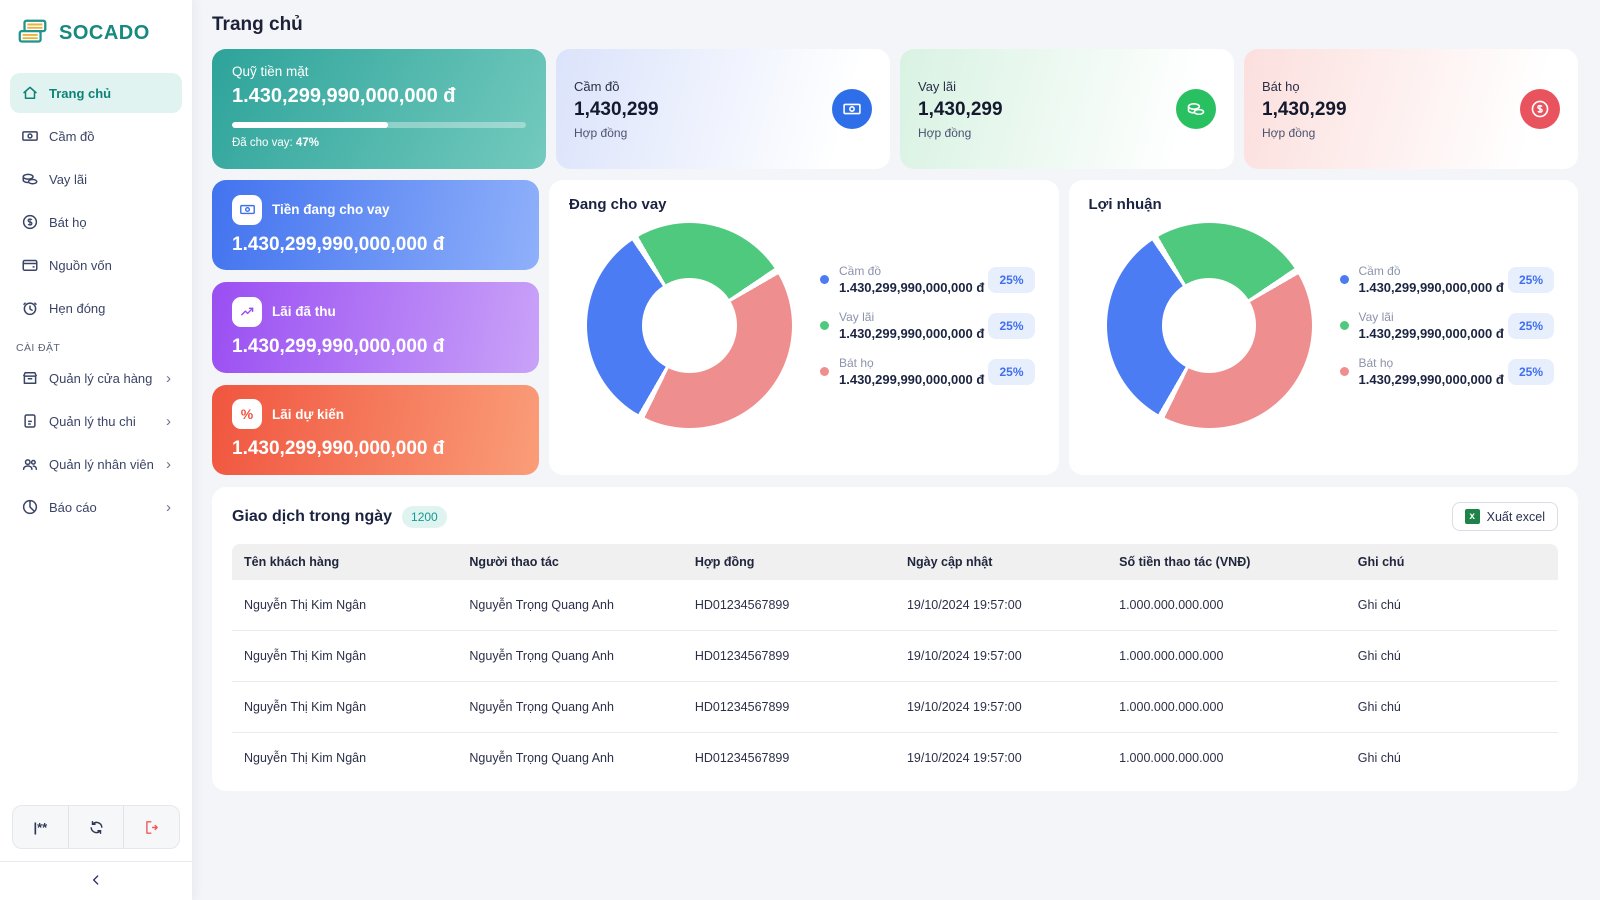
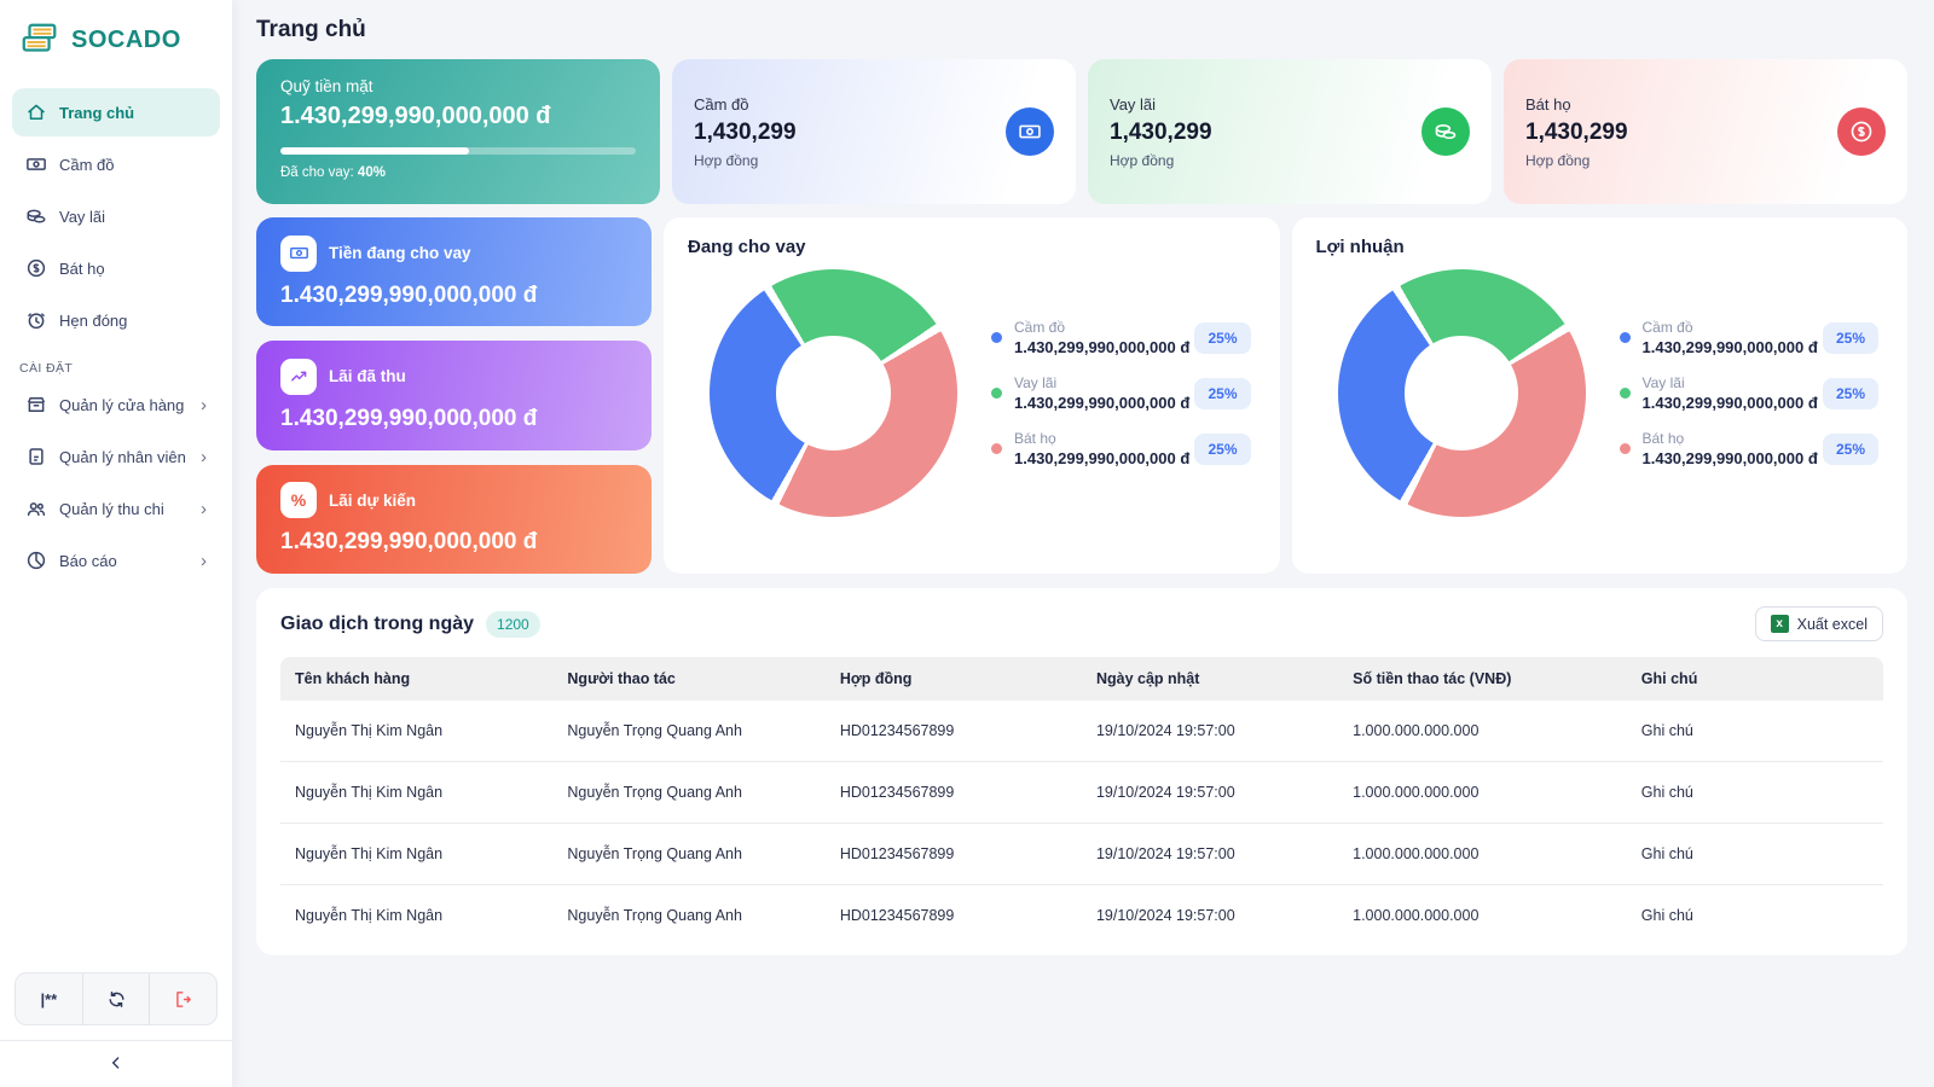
  SOCADO
  Trang chủ
  Cầm đồ
  Vay lãi
  Bát họ
- Nguồn vốn
  Hẹn đóng
  CÀI ĐẶT
  Quản lý cửa hàng
  ›
- Quản lý thu chi
+ Quản lý nhân viên
  ›
- Quản lý nhân viên
+ Quản lý thu chi
  ›
  Báo cáo
  ›
  |**
  Trang chủ
  Quỹ tiền mặt
  1.430,299,990,000,000 đ
- Đã cho vay: 47%
+ Đã cho vay: 40%
  Cầm đồ
  1,430,299
  Hợp đồng
  Vay lãi
  1,430,299
  Hợp đồng
  Bát họ
  1,430,299
  Hợp đồng
  Tiền đang cho vay
  1.430,299,990,000,000 đ
  Lãi đã thu
  1.430,299,990,000,000 đ
  %
  Lãi dự kiến
  1.430,299,990,000,000 đ
  Đang cho vay
  Cầm đồ
  1.430,299,990,000,000 đ
  25%
  Vay lãi
  1.430,299,990,000,000 đ
  25%
  Bát họ
  1.430,299,990,000,000 đ
  25%
  Lợi nhuận
  Cầm đồ
  1.430,299,990,000,000 đ
  25%
  Vay lãi
  1.430,299,990,000,000 đ
  25%
  Bát họ
  1.430,299,990,000,000 đ
  25%
  Giao dịch trong ngày
  1200
  x
  Xuất excel
  Tên khách hàng	Người thao tác	Hợp đồng	Ngày cập nhật	Số tiền thao tác (VNĐ)	Ghi chú
  Nguyễn Thị Kim Ngân	Nguyễn Trọng Quang Anh	HD01234567899	19/10/2024 19:57:00	1.000.000.000.000	Ghi chú
  Nguyễn Thị Kim Ngân	Nguyễn Trọng Quang Anh	HD01234567899	19/10/2024 19:57:00	1.000.000.000.000	Ghi chú
  Nguyễn Thị Kim Ngân	Nguyễn Trọng Quang Anh	HD01234567899	19/10/2024 19:57:00	1.000.000.000.000	Ghi chú
  Nguyễn Thị Kim Ngân	Nguyễn Trọng Quang Anh	HD01234567899	19/10/2024 19:57:00	1.000.000.000.000	Ghi chú
